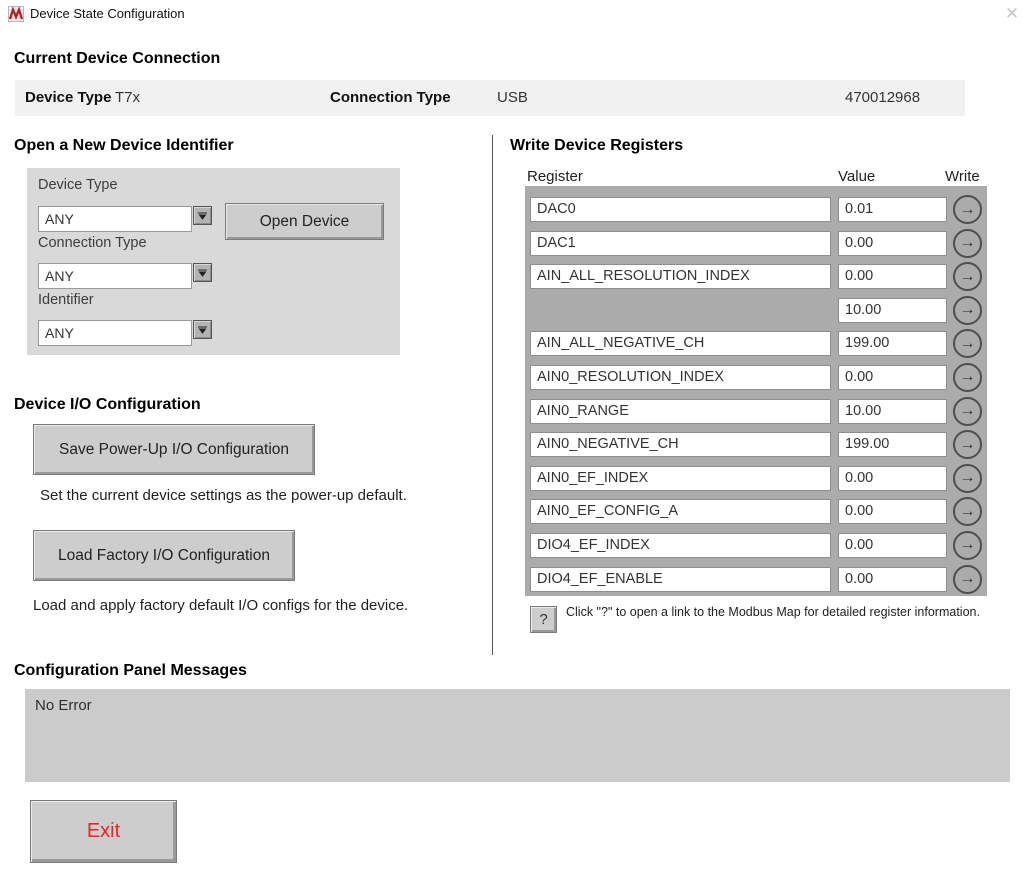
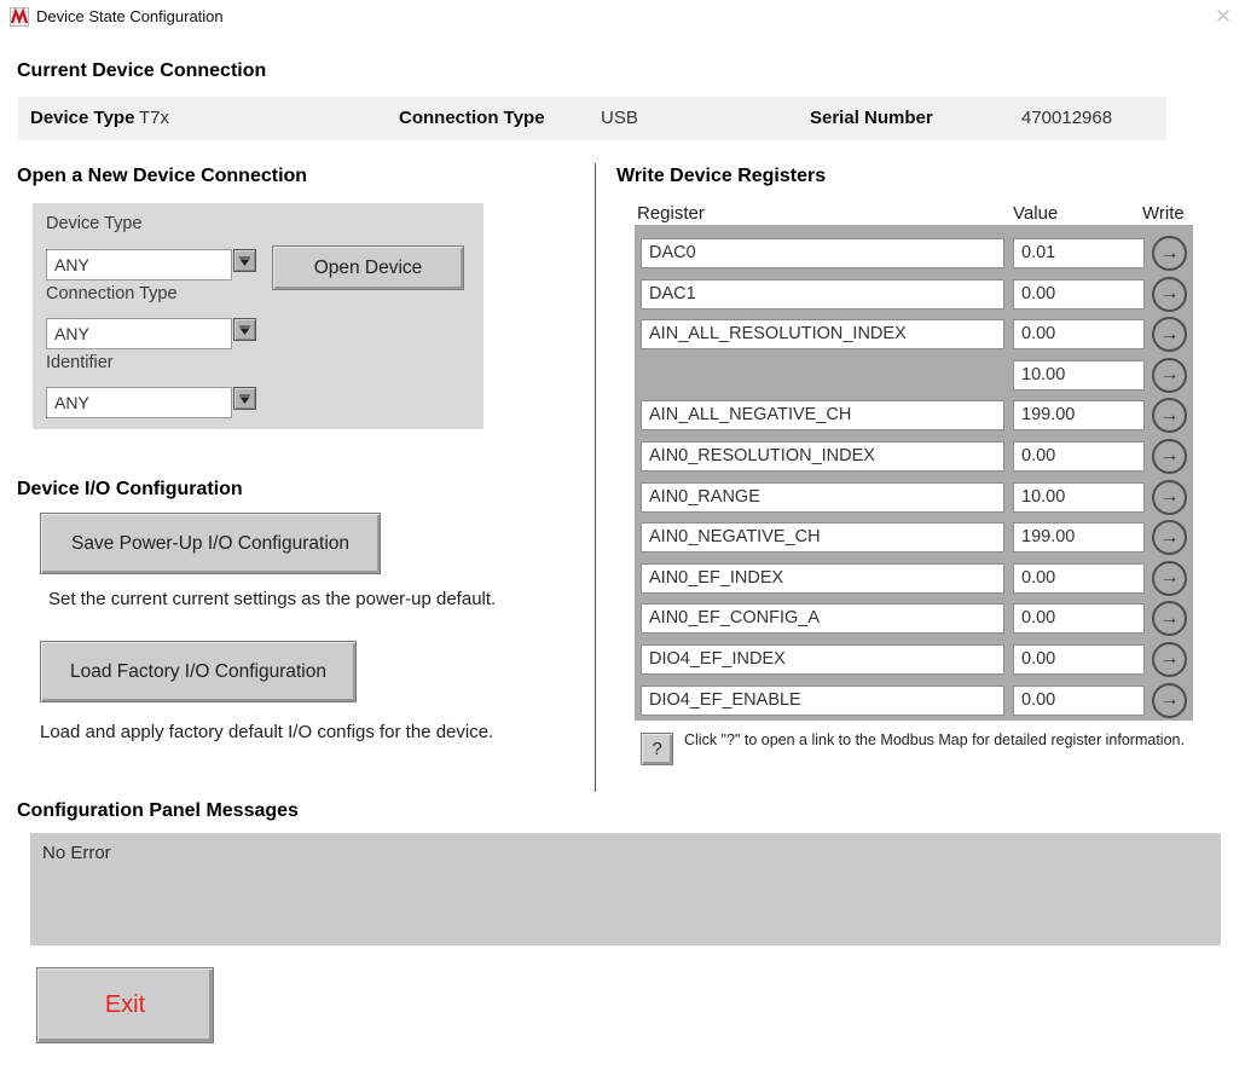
  Device State Configuration
  ✕
  Current Device Connection
  Device Type
  T7x
  Connection Type
  USB
+ Serial Number
  470012968
- Open a New Device Identifier
+ Open a New Device Connection
  Device Type
  ANY
  Open Device
  Connection Type
  ANY
  Identifier
  ANY
  Device I/O Configuration
  Save Power-Up I/O Configuration
- Set the current device settings as the power-up default.
+ Set the current current settings as the power-up default.
  Load Factory I/O Configuration
  Load and apply factory default I/O configs for the device.
  Write Device Registers
  Register
  Value
  Write
  DAC0
  0.01
  →
  DAC1
  0.00
  →
  AIN_ALL_RESOLUTION_INDEX
  0.00
  →
  10.00
  →
  AIN_ALL_NEGATIVE_CH
  199.00
  →
  AIN0_RESOLUTION_INDEX
  0.00
  →
  AIN0_RANGE
  10.00
  →
  AIN0_NEGATIVE_CH
  199.00
  →
  AIN0_EF_INDEX
  0.00
  →
  AIN0_EF_CONFIG_A
  0.00
  →
  DIO4_EF_INDEX
  0.00
  →
  DIO4_EF_ENABLE
  0.00
  →
  ?
  Click "?" to open a link to the Modbus Map for detailed register information.
  Configuration Panel Messages
  No Error
  Exit
